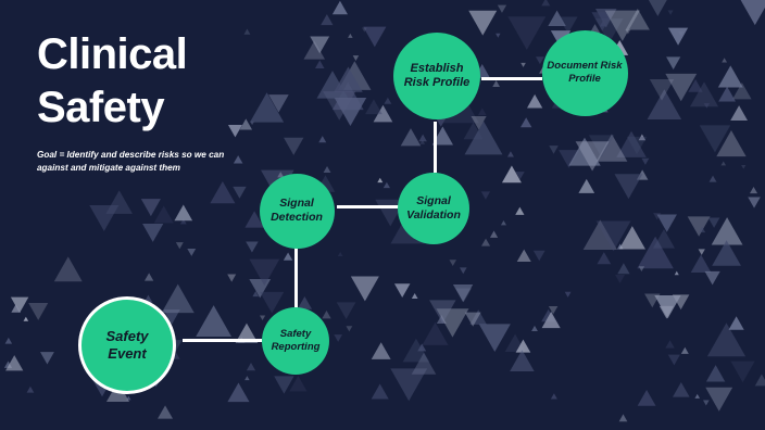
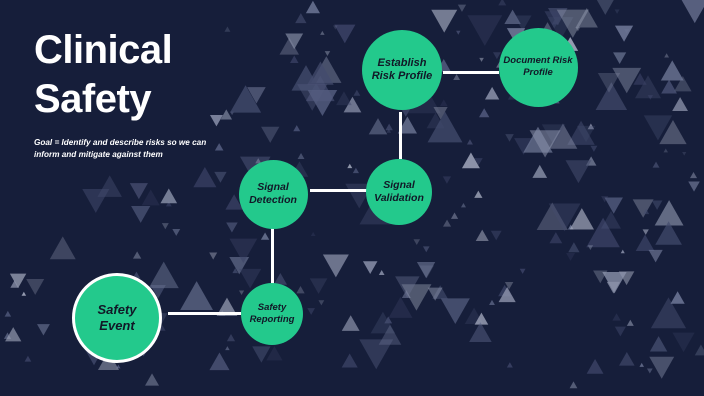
  Clinical
  Safety
- Goal = Identify and describe risks so we can against and mitigate against them
+ Goal = Identify and describe risks so we can inform and mitigate against them
  Establish Risk Profile
  Document Risk Profile
  Signal Detection
  Signal Validation
  Safety Event
  Safety Reporting
